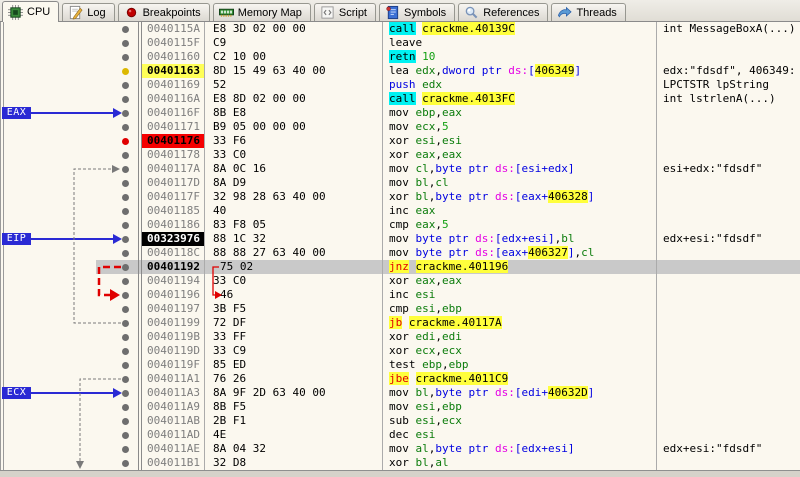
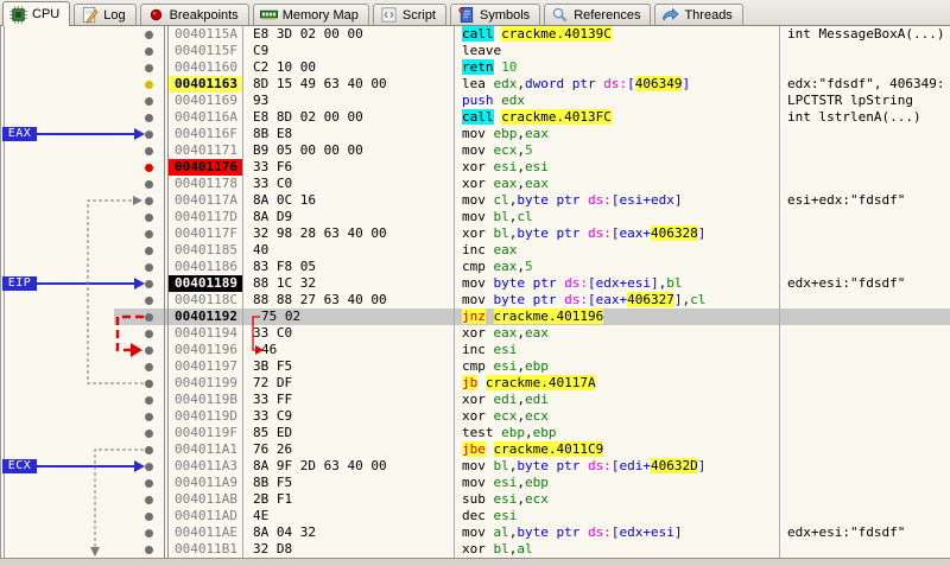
  CPU
  Log
  Breakpoints
  Memory Map
  Script
  Symbols
  References
  Threads
  0040115A
  E8 3D 02 00 00
  call crackme.40139C
  int MessageBoxA(...)
  0040115F
  C9
  leave
  00401160
  C2 10 00
  retn 10
  00401163
  8D 15 49 63 40 00
  lea edx,dword ptr ds:[406349]
  edx:"fdsdf", 406349:
  00401169
- 52
+ 93
  push edx
  LPCTSTR lpString
  0040116A
  E8 8D 02 00 00
  call crackme.4013FC
  int lstrlenA(...)
  0040116F
  8B E8
  mov ebp,eax
  00401171
  B9 05 00 00 00
  mov ecx,5
  00401176
  33 F6
  xor esi,esi
  00401178
  33 C0
  xor eax,eax
  0040117A
  8A 0C 16
  mov cl,byte ptr ds:[esi+edx]
  esi+edx:"fdsdf"
  0040117D
  8A D9
  mov bl,cl
  0040117F
  32 98 28 63 40 00
  xor bl,byte ptr ds:[eax+406328]
  00401185
  40
  inc eax
  00401186
  83 F8 05
  cmp eax,5
- 00323976
+ 00401189
  88 1C 32
  mov byte ptr ds:[edx+esi],bl
  edx+esi:"fdsdf"
  0040118C
  88 88 27 63 40 00
  mov byte ptr ds:[eax+406327],cl
  00401192
  75 02
  jnz crackme.401196
  00401194
  33 C0
  xor eax,eax
  00401196
  46
  inc esi
  00401197
  3B F5
  cmp esi,ebp
  00401199
  72 DF
  jb crackme.40117A
  0040119B
  33 FF
  xor edi,edi
  0040119D
  33 C9
  xor ecx,ecx
  0040119F
  85 ED
  test ebp,ebp
  004011A1
  76 26
  jbe crackme.4011C9
  004011A3
  8A 9F 2D 63 40 00
  mov bl,byte ptr ds:[edi+40632D]
  004011A9
  8B F5
  mov esi,ebp
  004011AB
  2B F1
  sub esi,ecx
  004011AD
  4E
  dec esi
  004011AE
  8A 04 32
  mov al,byte ptr ds:[edx+esi]
  edx+esi:"fdsdf"
  004011B1
  32 D8
  xor bl,al
  EAX
  EIP
  ECX
